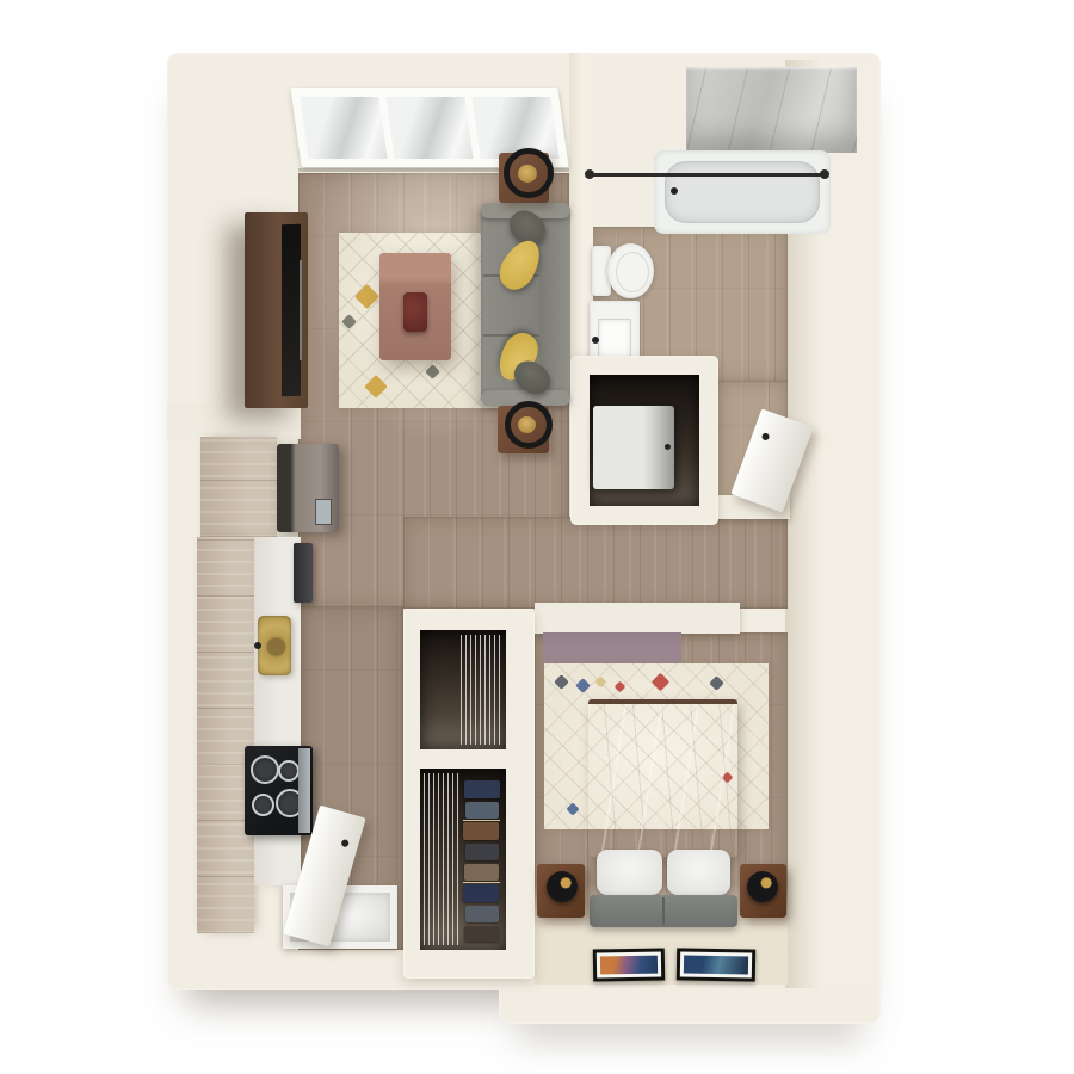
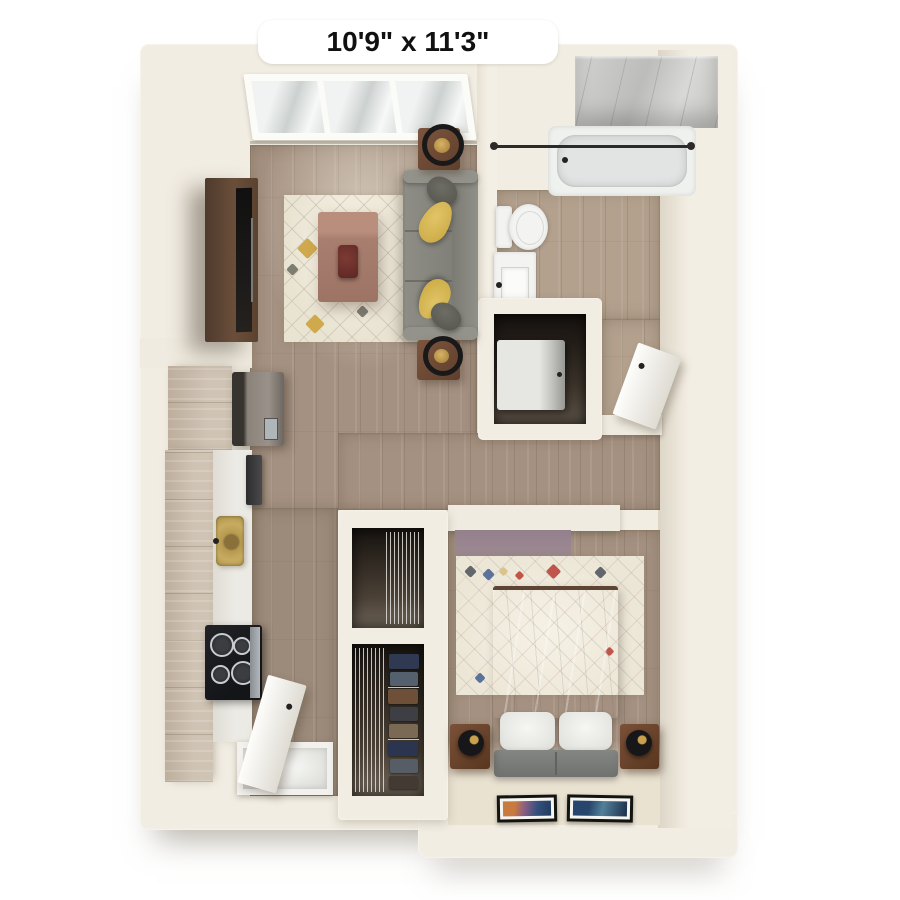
+ 10'9" x 11'3"
